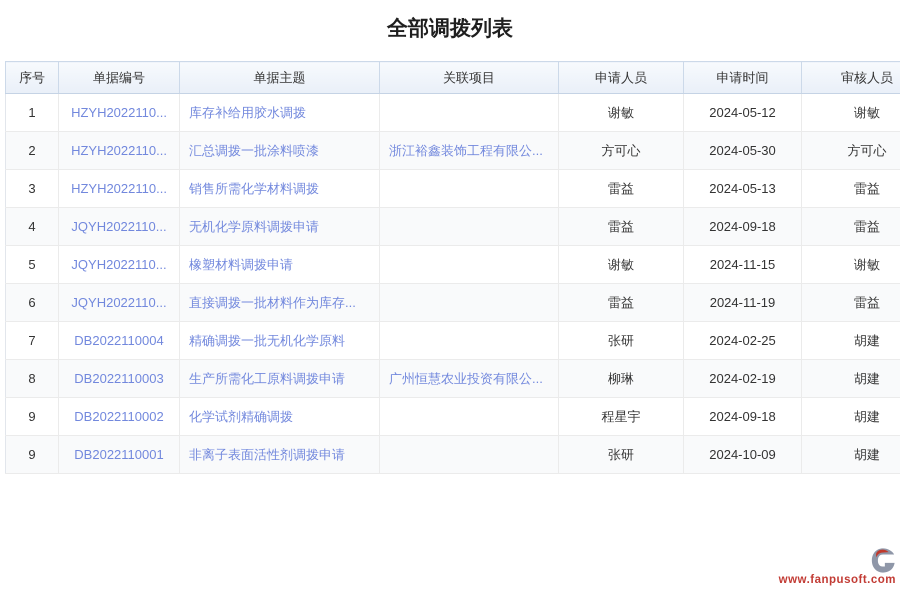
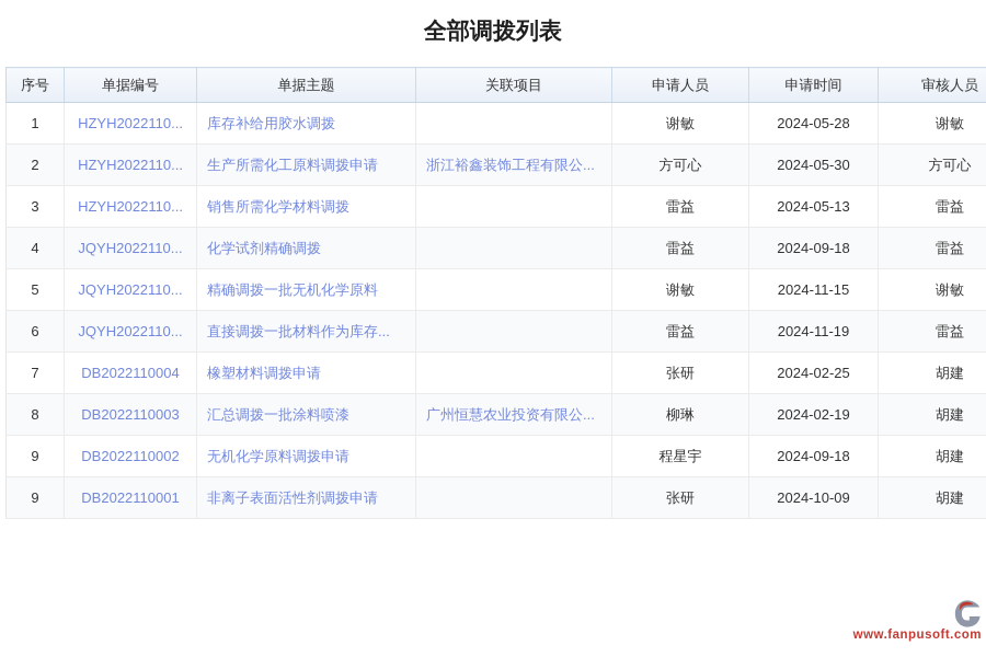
  全部调拨列表
  序号	单据编号	单据主题	关联项目	申请人员	申请时间	审核人员
- 1	HZYH2022110...	库存补给用胶水调拨		谢敏	2024-05-12	谢敏
+ 1	HZYH2022110...	库存补给用胶水调拨		谢敏	2024-05-28	谢敏
- 2	HZYH2022110...	汇总调拨一批涂料喷漆	浙江裕鑫装饰工程有限公...	方可心	2024-05-30	方可心
+ 2	HZYH2022110...	生产所需化工原料调拨申请	浙江裕鑫装饰工程有限公...	方可心	2024-05-30	方可心
  3	HZYH2022110...	销售所需化学材料调拨		雷益	2024-05-13	雷益
- 4	JQYH2022110...	无机化学原料调拨申请		雷益	2024-09-18	雷益
+ 4	JQYH2022110...	化学试剂精确调拨		雷益	2024-09-18	雷益
- 5	JQYH2022110...	橡塑材料调拨申请		谢敏	2024-11-15	谢敏
+ 5	JQYH2022110...	精确调拨一批无机化学原料		谢敏	2024-11-15	谢敏
  6	JQYH2022110...	直接调拨一批材料作为库存...		雷益	2024-11-19	雷益
- 7	DB2022110004	精确调拨一批无机化学原料		张研	2024-02-25	胡建
+ 7	DB2022110004	橡塑材料调拨申请		张研	2024-02-25	胡建
- 8	DB2022110003	生产所需化工原料调拨申请	广州恒慧农业投资有限公...	柳琳	2024-02-19	胡建
+ 8	DB2022110003	汇总调拨一批涂料喷漆	广州恒慧农业投资有限公...	柳琳	2024-02-19	胡建
- 9	DB2022110002	化学试剂精确调拨		程星宇	2024-09-18	胡建
+ 9	DB2022110002	无机化学原料调拨申请		程星宇	2024-09-18	胡建
  9	DB2022110001	非离子表面活性剂调拨申请		张研	2024-10-09	胡建
  www.fanpusoft.com
